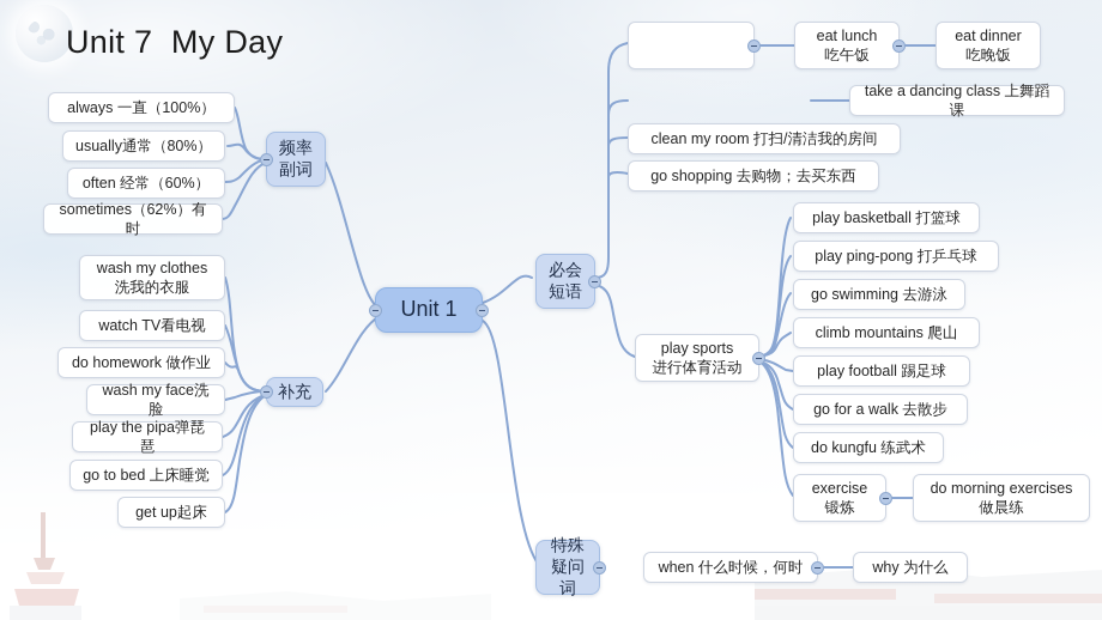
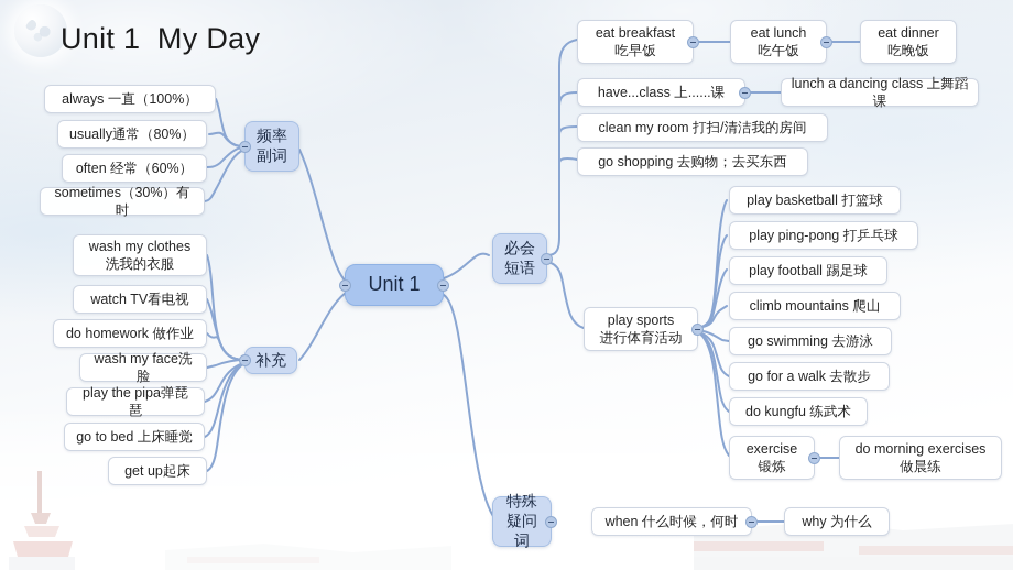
- Unit 7 My Day
+ Unit 1 My Day
  Unit 1
  频率
  副词
  always 一直（100%）
  usually通常（80%）
  often 经常（60%）
- sometimes（62%）有时
+ sometimes（30%）有时
  补充
  wash my clothes
  洗我的衣服
  watch TV看电视
  do homework 做作业
  wash my face洗脸
  play the pipa弹琵琶
  go to bed 上床睡觉
  get up起床
  必会
  短语
+ eat breakfast
+ 吃早饭
  eat lunch
  吃午饭
  eat dinner
  吃晚饭
+ have...class 上......课
- take a dancing class 上舞蹈课
+ lunch a dancing class 上舞蹈课
  clean my room 打扫/清洁我的房间
  go shopping 去购物；去买东西
  play sports
  进行体育活动
  play basketball 打篮球
  play ping-pong 打乒乓球
- go swimming 去游泳
+ play football 踢足球
  climb mountains 爬山
- play football 踢足球
+ go swimming 去游泳
  go for a walk 去散步
  do kungfu 练武术
  exercise
  锻炼
  do morning exercises
  做晨练
  特殊
  疑问词
  when 什么时候，何时
  why 为什么
